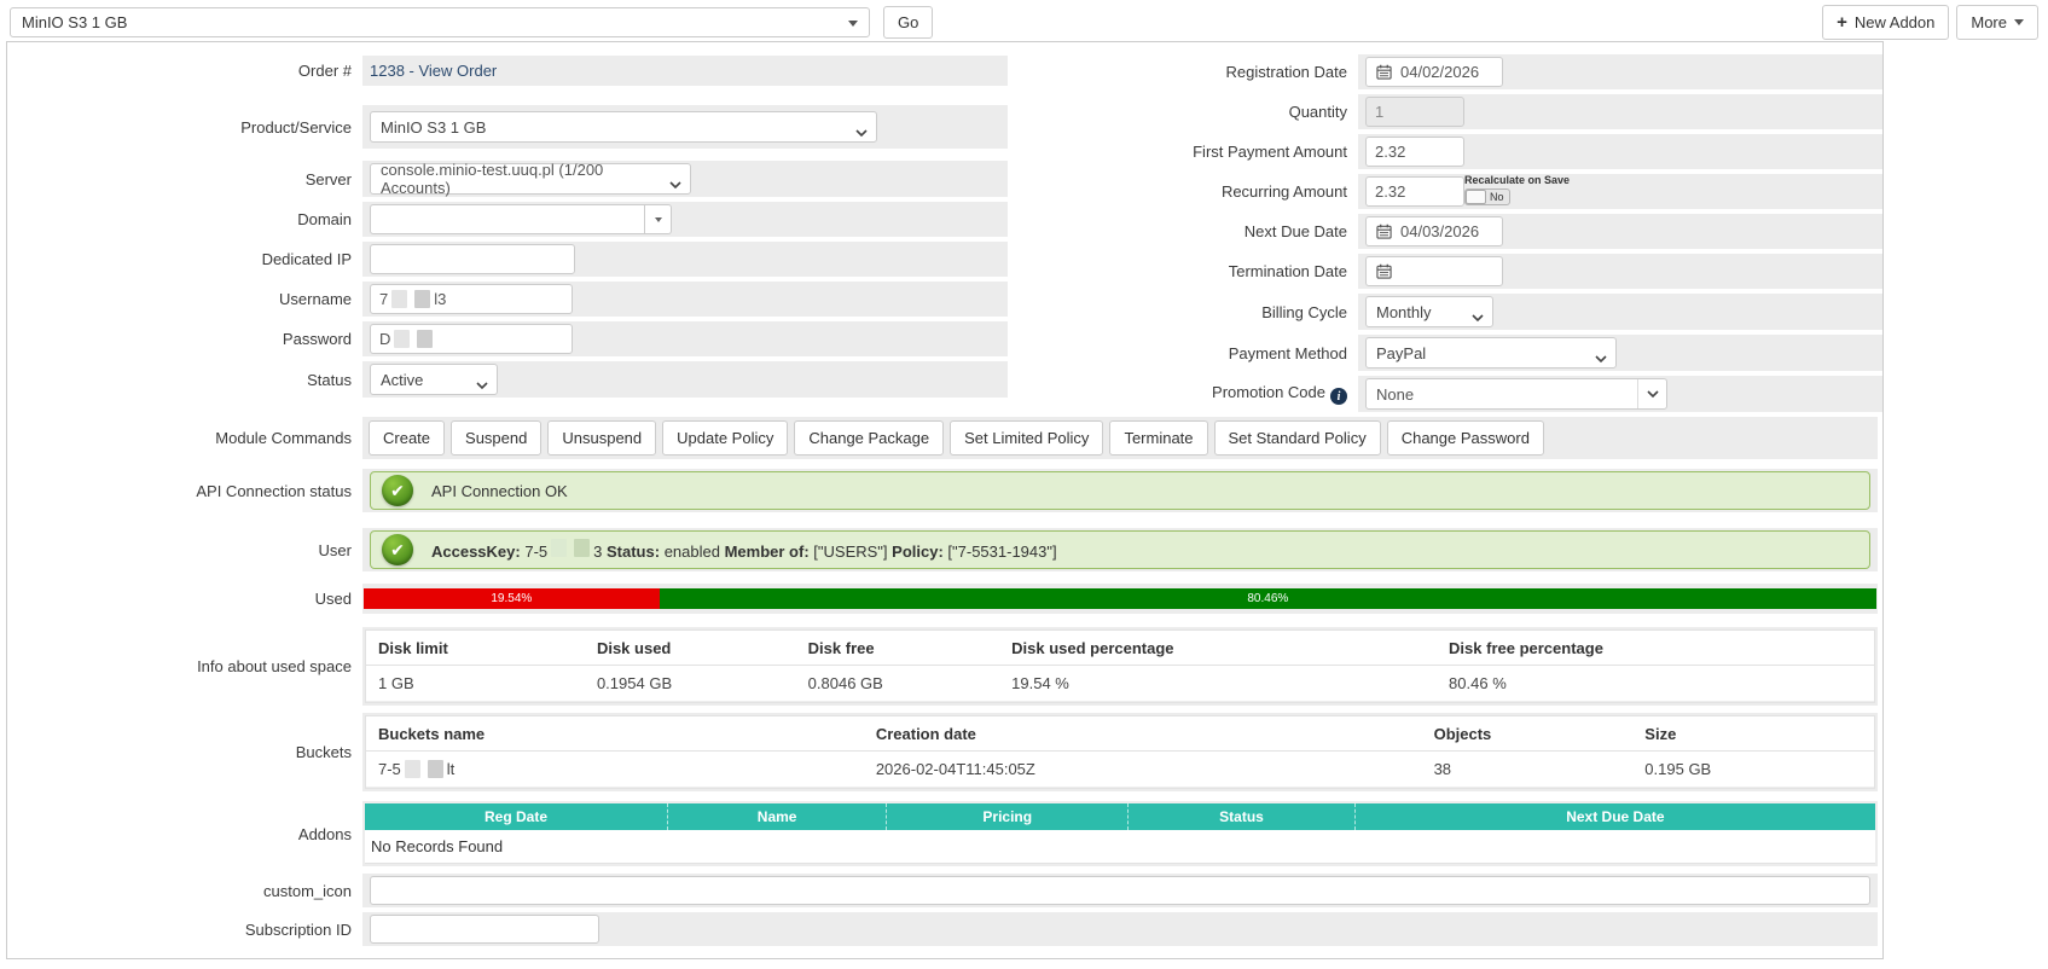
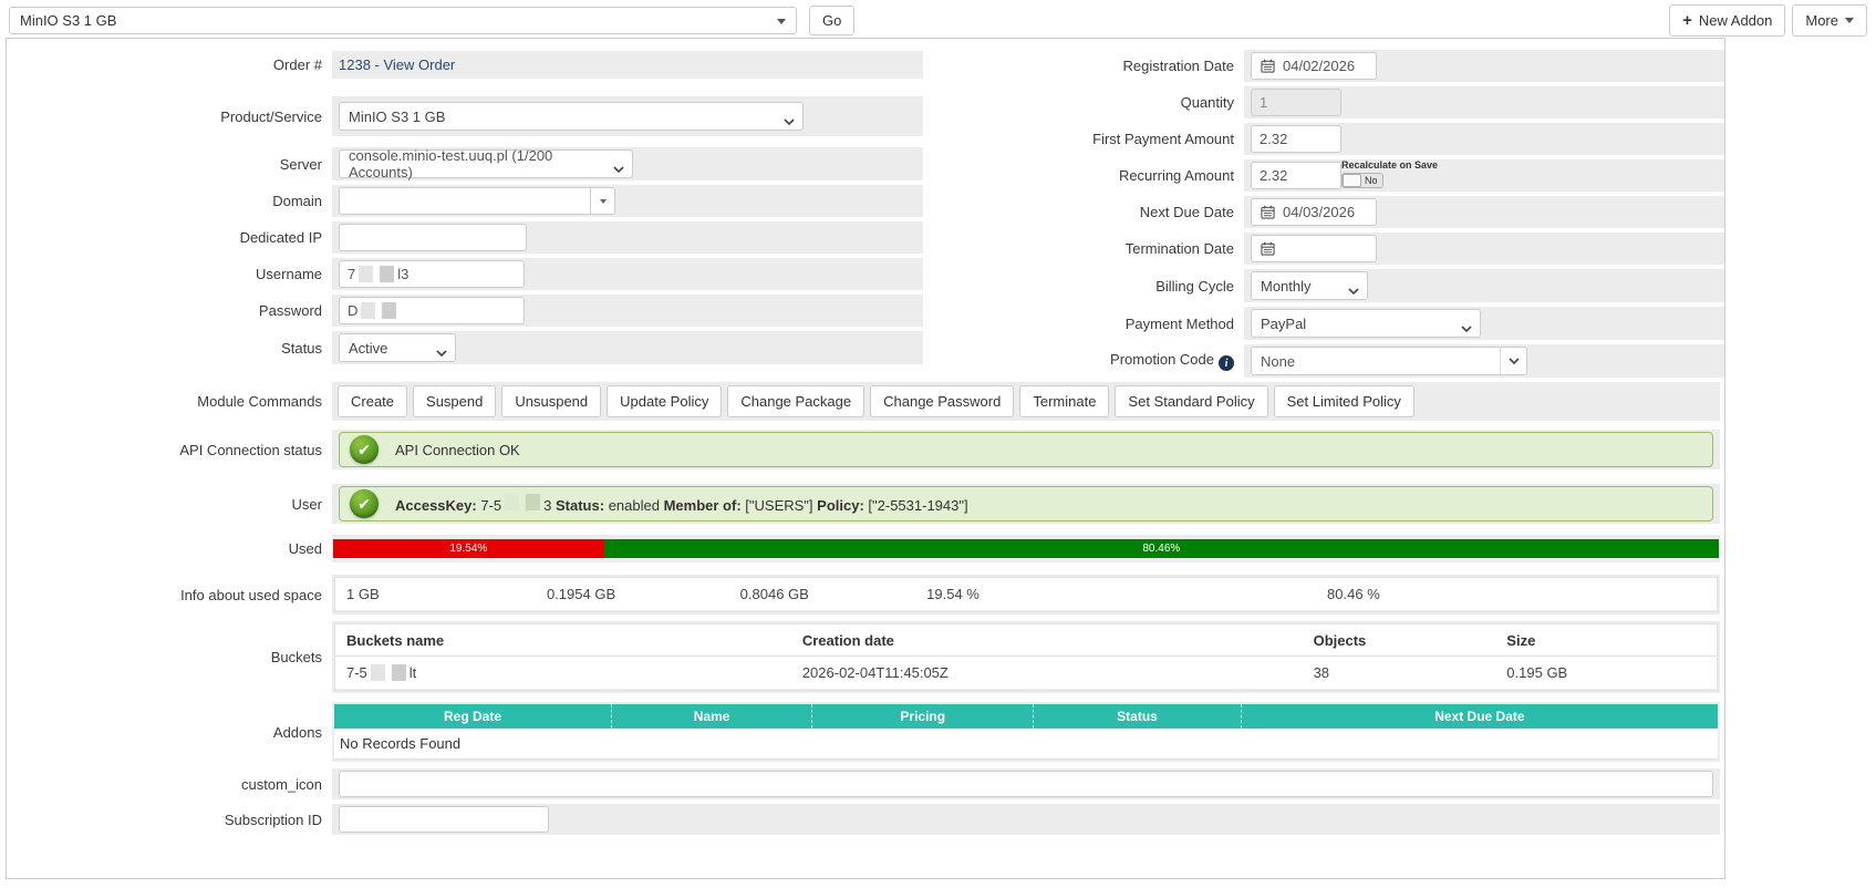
  MinIO S3 1 GB
  Go
  +
  New Addon
  More
  Order #
  1238 - View Order
  Product/Service
  MinIO S3 1 GB
  Server
  console.minio-test.uuq.pl (1/200 Accounts)
  Domain
  Dedicated IP
  Username
  7
  l3
  Password
  D
  Status
  Active
  Registration Date
  04/02/2026
  Quantity
  1
  First Payment Amount
  2.32
  Recurring Amount
  2.32
  Recalculate on Save
  No
  Next Due Date
  04/03/2026
  Termination Date
  Billing Cycle
  Monthly
  Payment Method
  PayPal
  Promotion Code i
  None
  Module Commands
  Create
  Suspend
  Unsuspend
  Update Policy
  Change Package
- Set Limited Policy
+ Change Password
  Terminate
  Set Standard Policy
- Change Password
+ Set Limited Policy
  API Connection status
  ✔
  API Connection OK
  User
  ✔
- AccessKey: 7-5 3 Status: enabled Member of: ["USERS"] Policy: ["7-5531-1943"]
+ AccessKey: 7-5 3 Status: enabled Member of: ["USERS"] Policy: ["2-5531-1943"]
  Used
  19.54%
  80.46%
  Info about used space
- Disk limit
- Disk used
- Disk free
- Disk used percentage
- Disk free percentage
  1 GB
  0.1954 GB
  0.8046 GB
  19.54 %
  80.46 %
  Buckets
  Buckets name
  Creation date
  Objects
  Size
  7-5
  lt
  2026-02-04T11:45:05Z
  38
  0.195 GB
  Addons
  Reg Date
  Name
  Pricing
  Status
  Next Due Date
  No Records Found
  custom_icon
  Subscription ID
